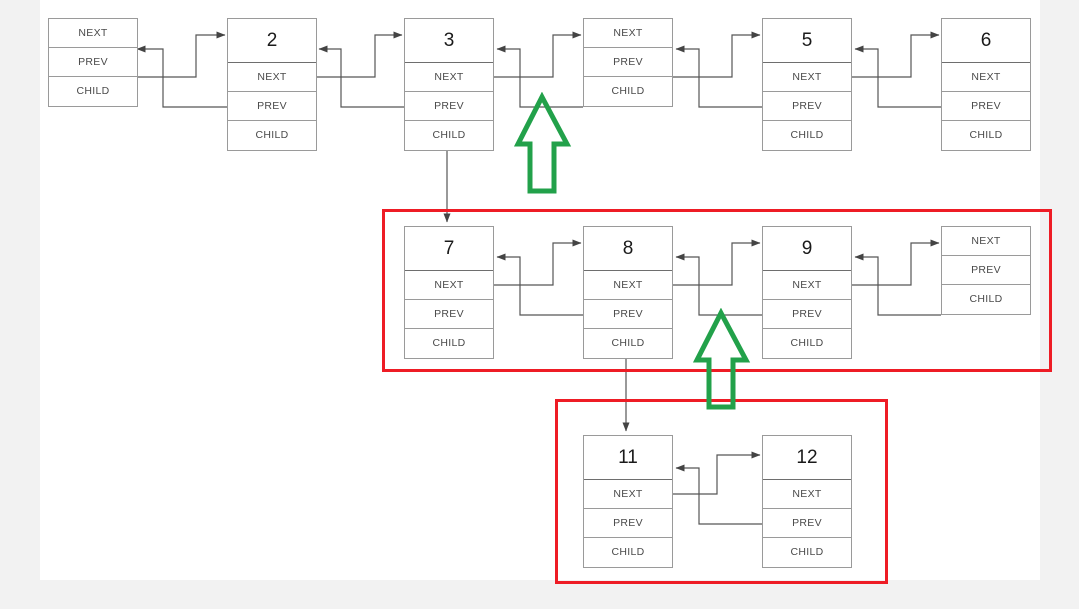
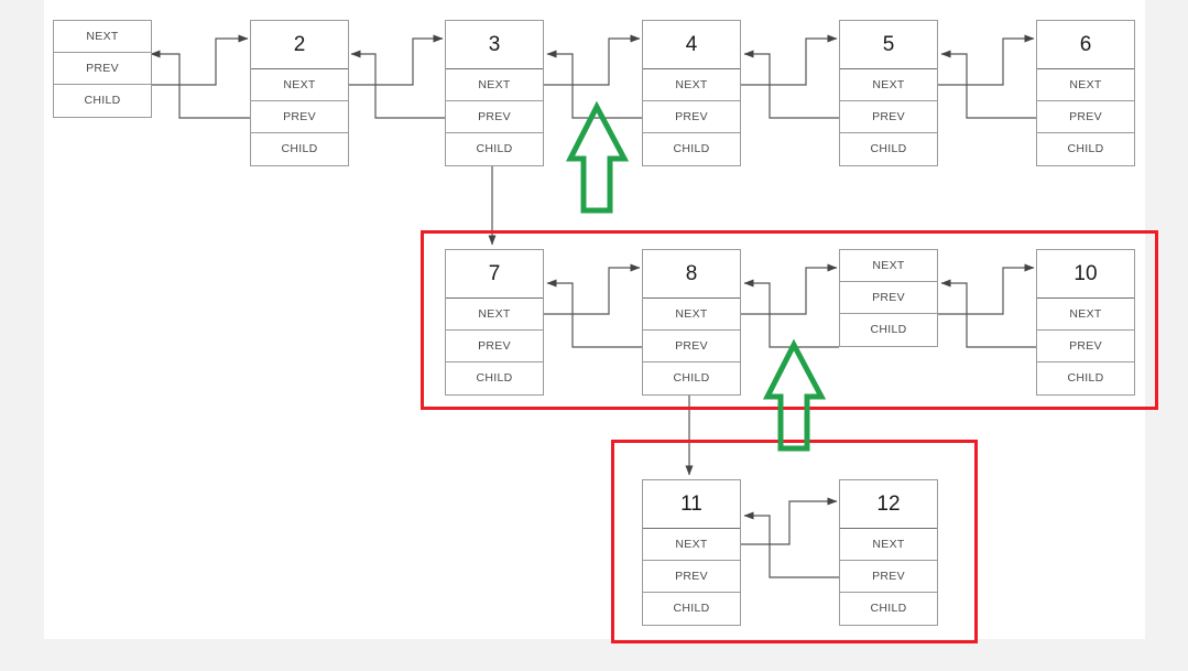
  NEXT
  PREV
  CHILD
  2
  NEXT
  PREV
  CHILD
  3
  NEXT
  PREV
  CHILD
+ 4
  NEXT
  PREV
  CHILD
  5
  NEXT
  PREV
  CHILD
  6
  NEXT
  PREV
  CHILD
  7
  NEXT
  PREV
  CHILD
  8
  NEXT
  PREV
  CHILD
- 9
  NEXT
  PREV
  CHILD
+ 10
  NEXT
  PREV
  CHILD
  11
  NEXT
  PREV
  CHILD
  12
  NEXT
  PREV
  CHILD
